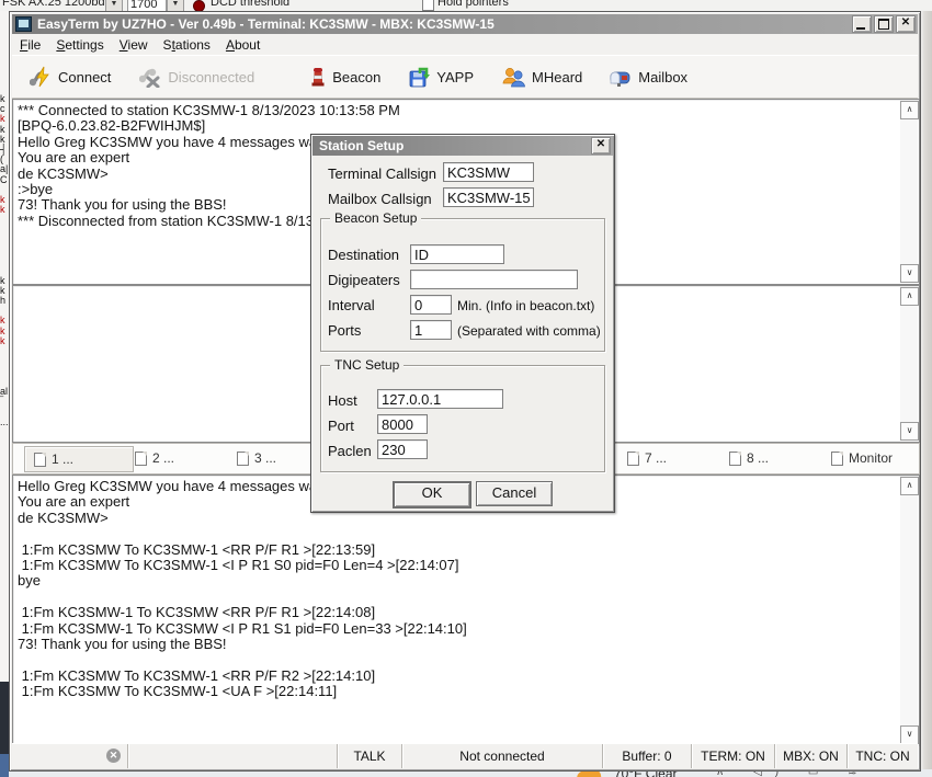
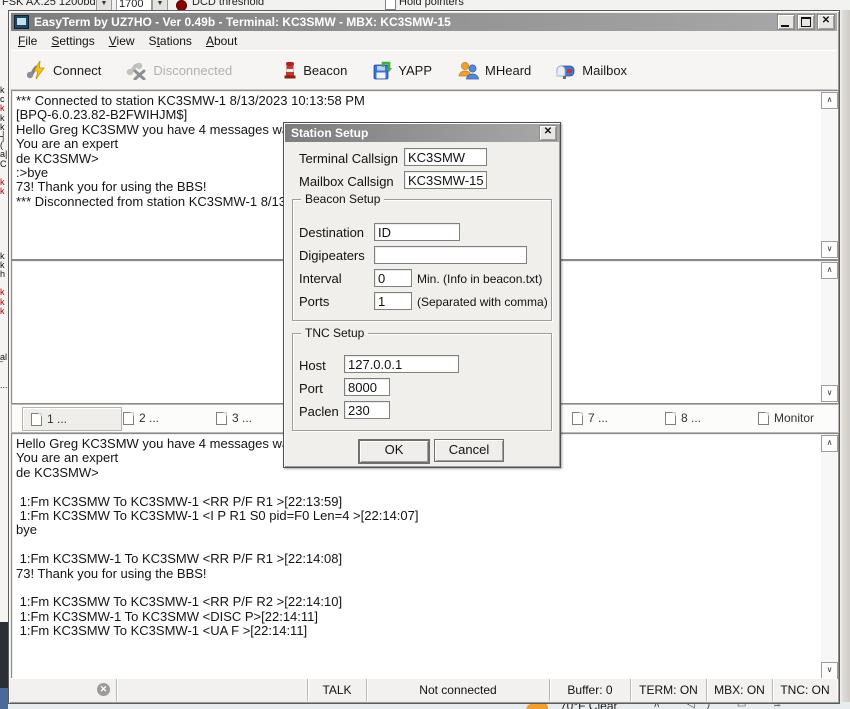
  FSK AX.25 1200bd
  1700
  DCD threshold
  Hold pointers
  k
  c
  k
  k
  k
  ┤
  (
  a|
  C
  k
  k
  k
  k
  h
  k
  k
  k
  al
  ‾
  ...
  70°F Clear
  ∧ ◁) ▭ ≋
  EasyTerm by UZ7HO - Ver 0.49b - Terminal: KC3SMW - MBX: KC3SMW-15
  ✕
  File
  Settings
  View
  Stations
  About
  Connect
  Disconnected
  Beacon
  YAPP
  MHeard
  Mailbox
  *** Connected to station KC3SMW-1 8/13/2023 10:13:58 PM
  [BPQ-6.0.23.82-B2FWIHJM$]
  Hello Greg KC3SMW you have 4 messages w
  You are an expert
  de KC3SMW>
  :>bye
  73! Thank you for using the BBS!
  *** Disconnected from station KC3SMW-1 8/1
  ∧
  ∨
  ∧
  ∨
  1 ...
  2 ...
  3 ...
  7 ...
  8 ...
  Monitor
  Hello Greg KC3SMW you have 4 messages w
  You are an expert
  de KC3SMW>
  1:Fm KC3SMW To KC3SMW-1 <RR P/F R1 >[22:13:59]
  1:Fm KC3SMW To KC3SMW-1 <I P R1 S0 pid=F0 Len=4 >[22:14:07]
  bye
  1:Fm KC3SMW-1 To KC3SMW <RR P/F R1 >[22:14:08]
- 1:Fm KC3SMW-1 To KC3SMW <I P R1 S1 pid=F0 Len=33 >[22:14:10]
  73! Thank you for using the BBS!
  1:Fm KC3SMW To KC3SMW-1 <RR P/F R2 >[22:14:10]
+ 1:Fm KC3SMW-1 To KC3SMW <DISC P>[22:14:11]
  1:Fm KC3SMW To KC3SMW-1 <UA F >[22:14:11]
  ∧
  ∨
  ✕
  TALK
  Not connected
  Buffer: 0
  TERM: ON
  MBX: ON
  TNC: ON
  Station Setup
  ✕
  Terminal Callsign
  KC3SMW
  Mailbox Callsign
  KC3SMW-15
  Beacon Setup
  Destination
  ID
  Digipeaters
  Interval
  0
  Min. (Info in beacon.txt)
  Ports
  1
  (Separated with comma)
  TNC Setup
  Host
  127.0.0.1
  Port
  8000
  Paclen
  230
  OK
  Cancel
